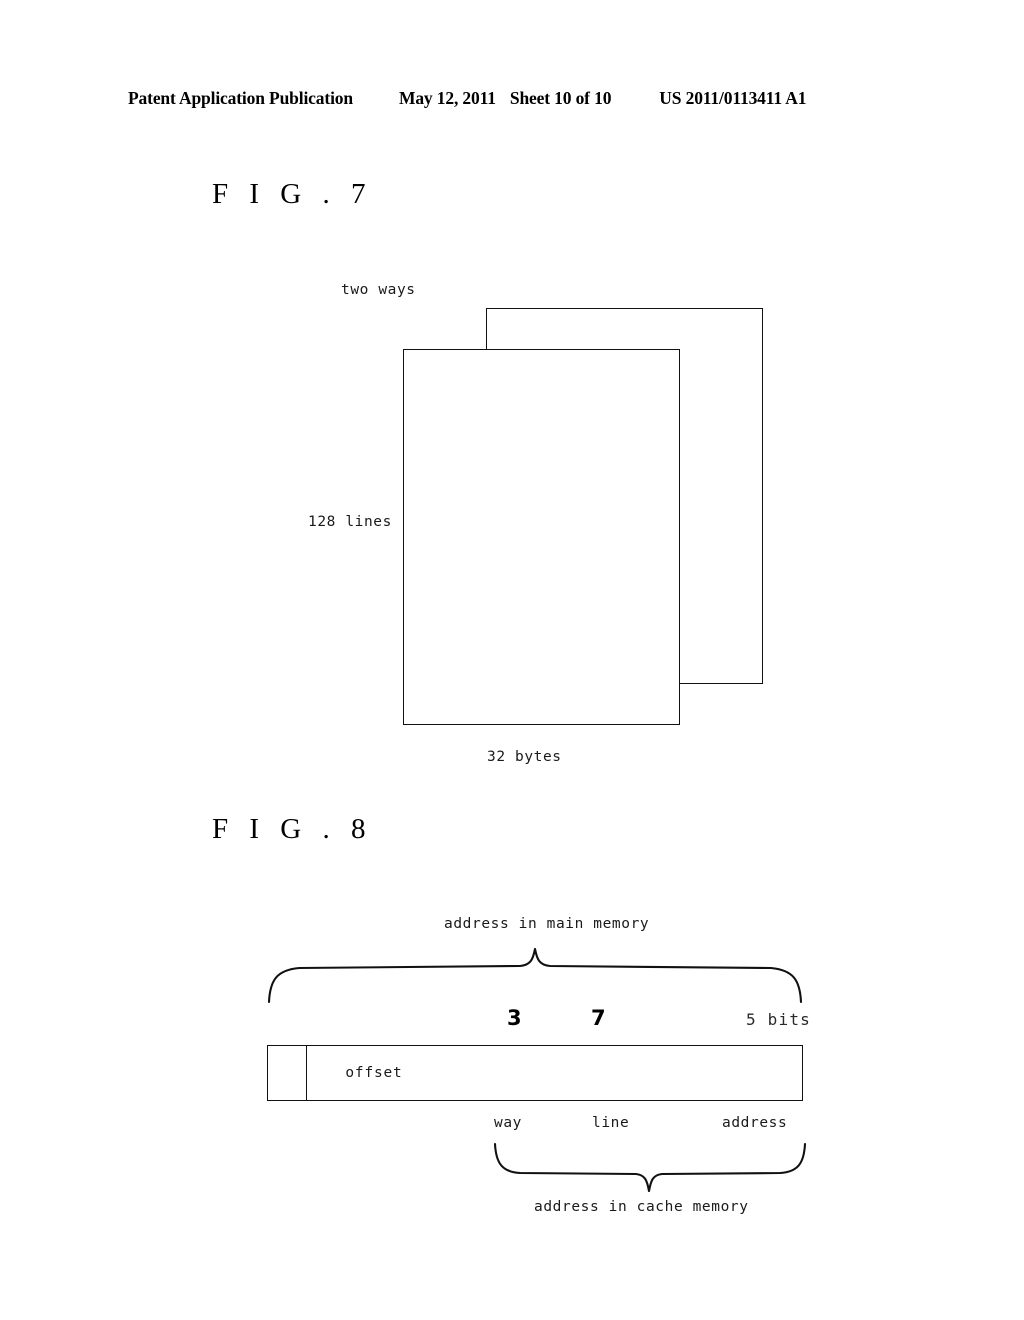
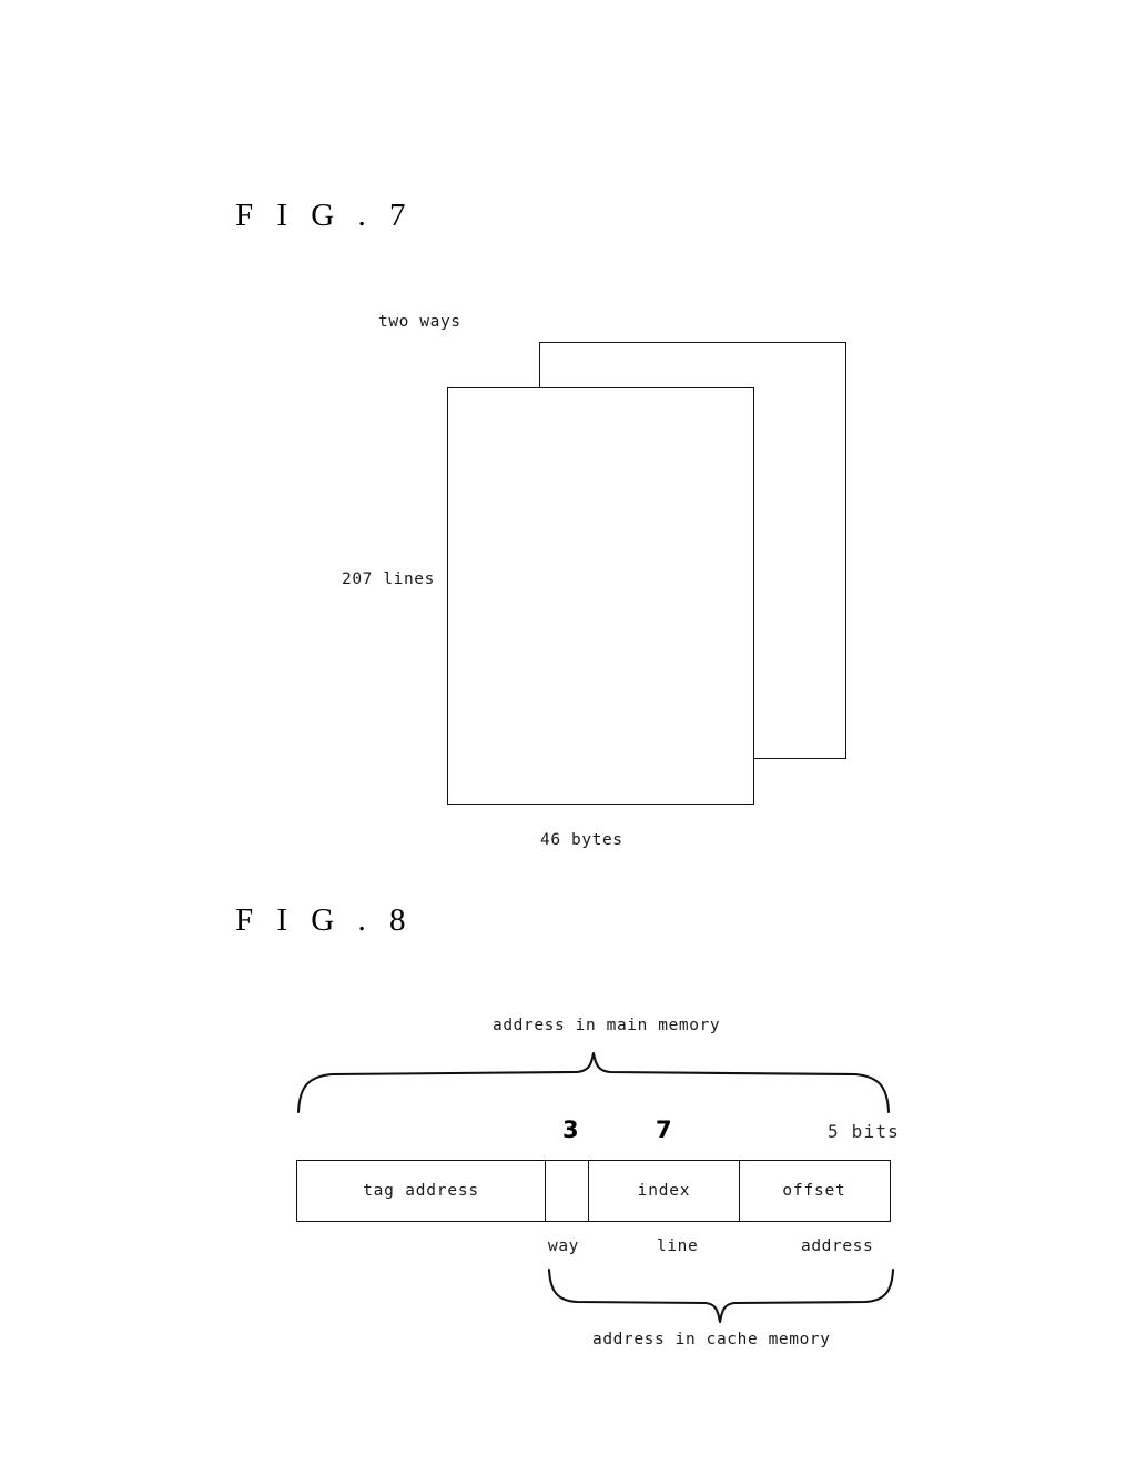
- Patent Application Publication
- May 12, 2011
- Sheet 10 of 10
- US 2011/0113411 A1
  F I G . 7
  two ways
- 128 lines
+ 207 lines
- 32 bytes
+ 46 bytes
  F I G . 8
  address in main memory
  3
  7
  5 bits
+ tag address
+ index
  offset
  way
  line
  address
  address in cache memory
